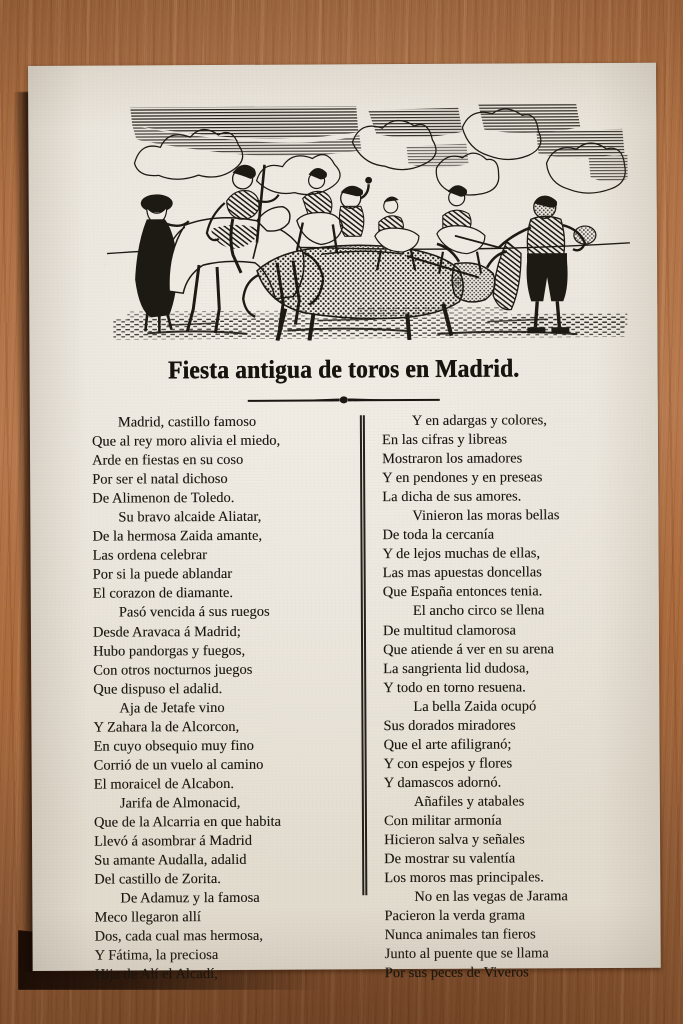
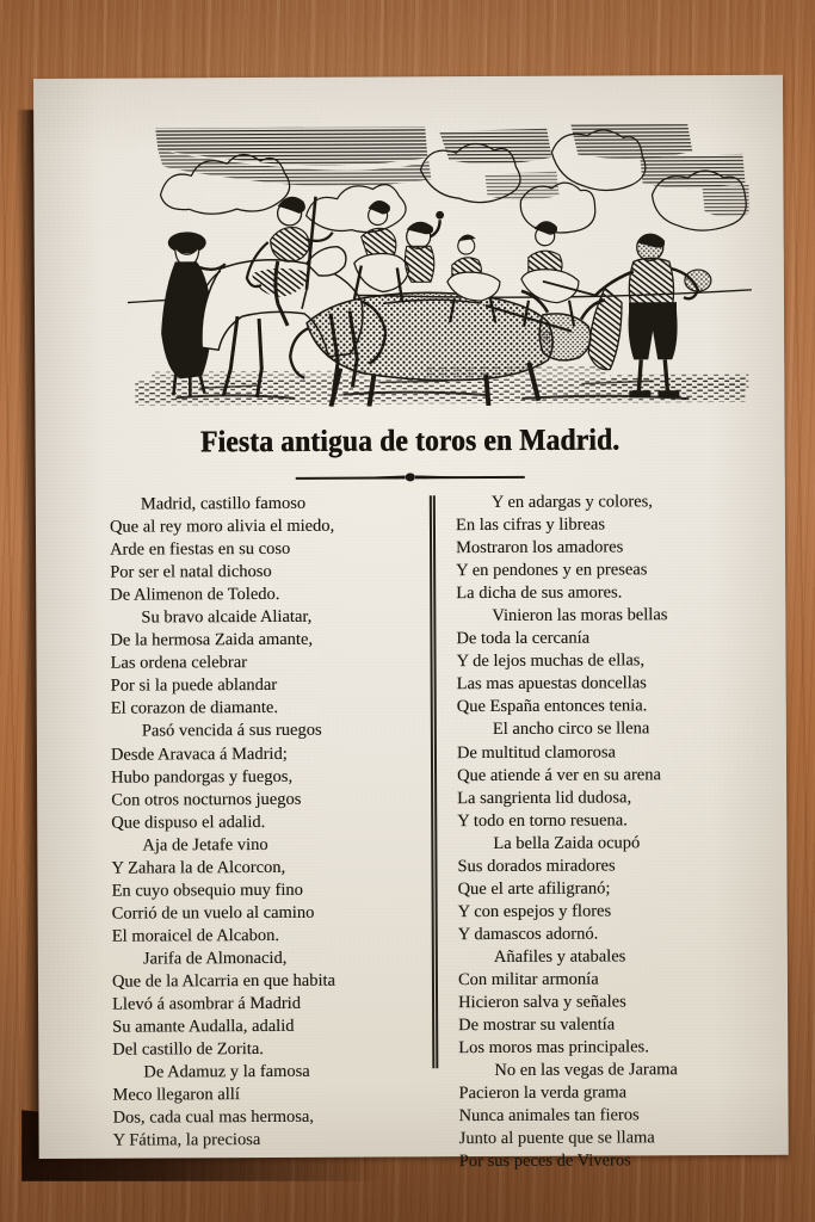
- Hija de Alí el Alcadí,
  Por sus peces de Viveros
